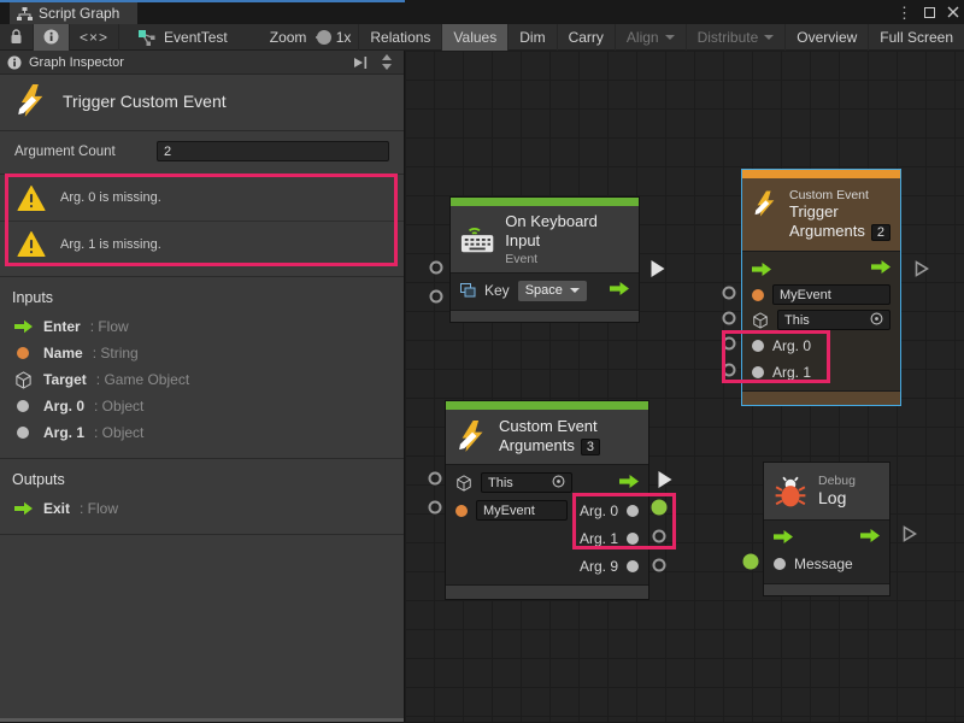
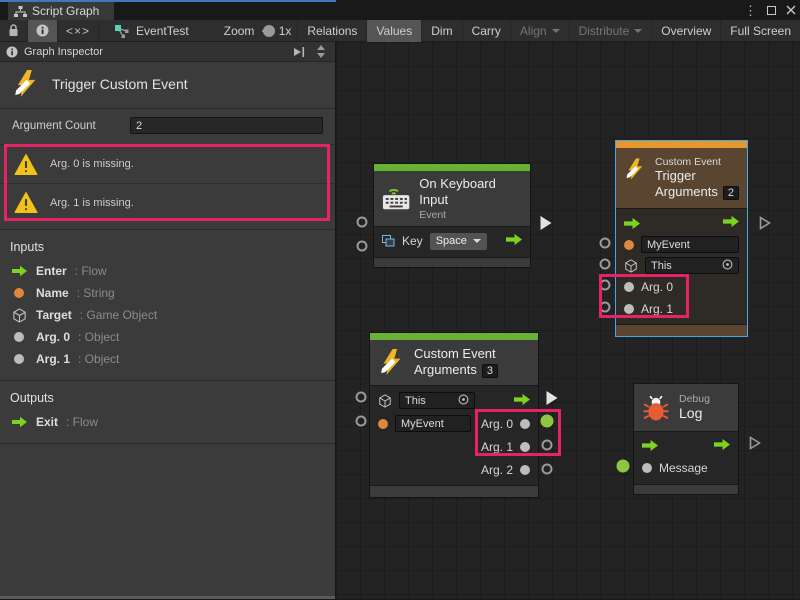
  Script Graph
  ⋮
  <×>
  EventTest
  Zoom
  1x
  Relations
  Values
  Dim
  Carry
  Align
  Distribute
  Overview
  Full Screen
  Graph Inspector
  Trigger Custom Event
  Argument Count
  2
  Arg. 0 is missing.
  Arg. 1 is missing.
  Inputs
  Enter
  : Flow
  Name
  : String
  Target
  : Game Object
  Arg. 0
  : Object
  Arg. 1
  : Object
  Outputs
  Exit
  : Flow
  On Keyboard Input
  Event
  Key
  Space
  Custom Event
  Trigger
  Arguments 2
  MyEvent
  This
  Arg. 0
  Arg. 1
  Custom Event
  Arguments 3
  This
  MyEvent
  Arg. 0
  Arg. 1
- Arg. 9
+ Arg. 2
  Debug
  Log
  Message
